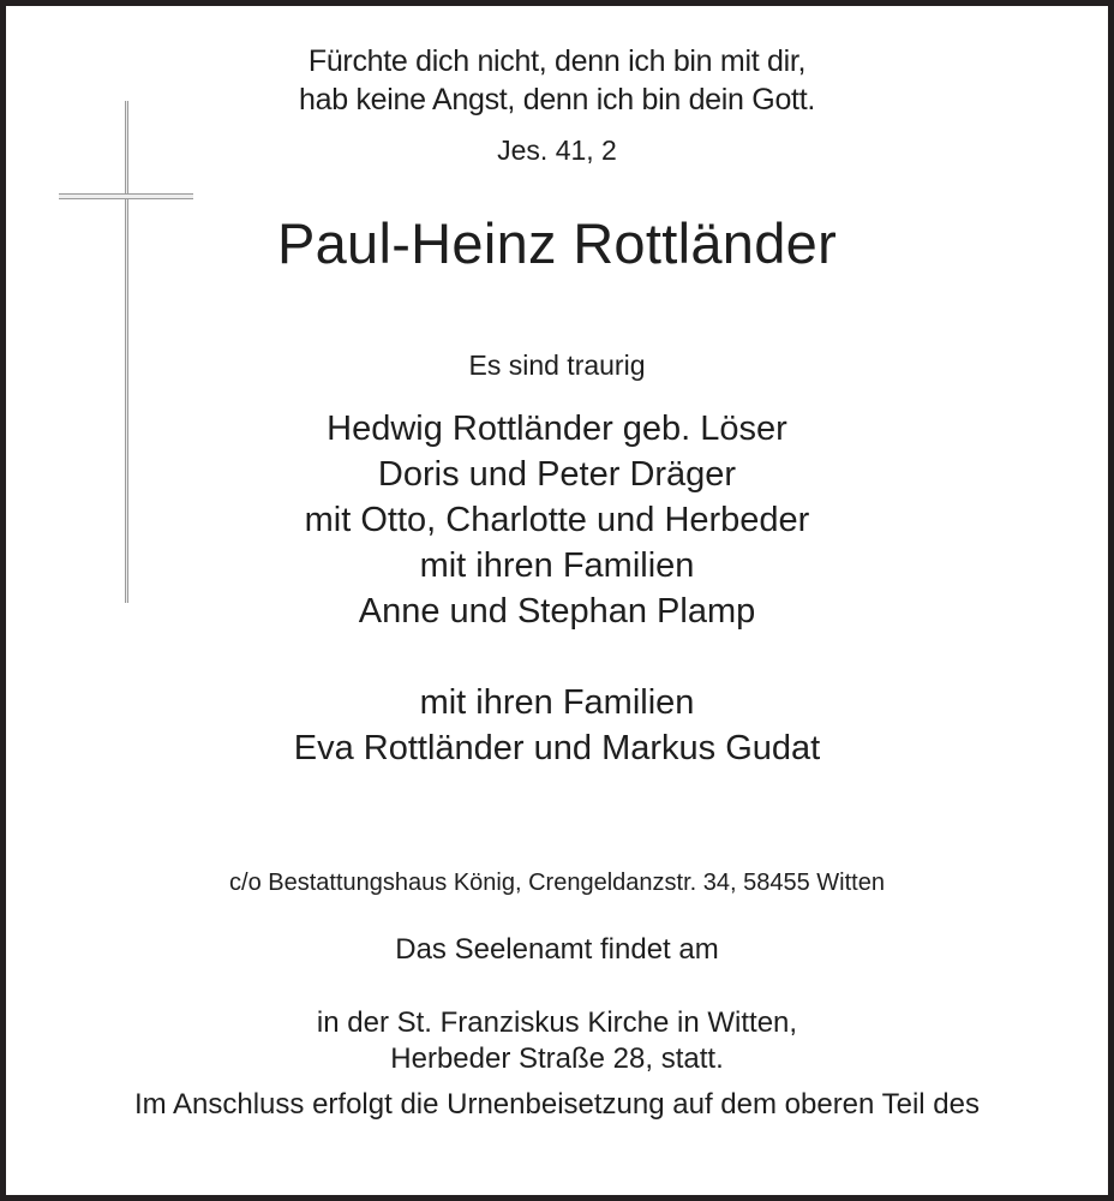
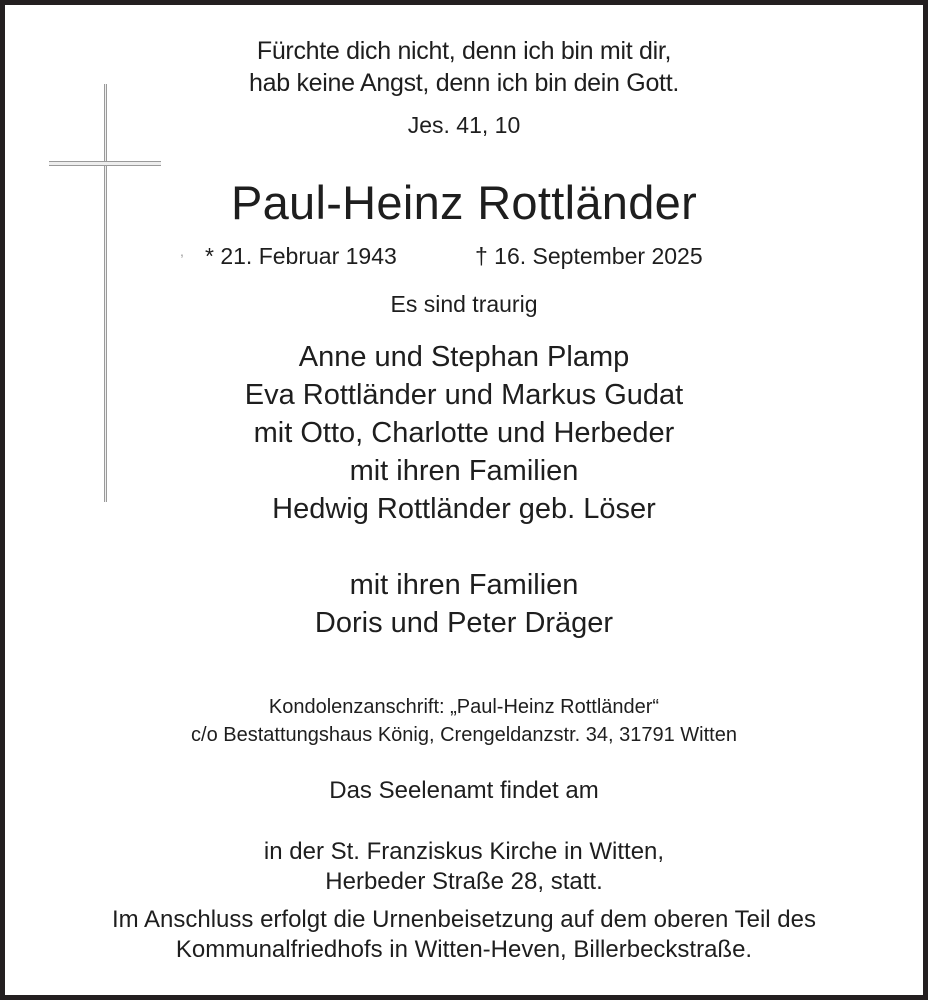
  Fürchte dich nicht, denn ich bin mit dir,
  hab keine Angst, denn ich bin dein Gott.
- Jes. 41, 2
+ Jes. 41, 10
  Paul-Heinz Rottländer
+ ,
+ * 21. Februar 1943
+ † 16. September 2025
  Es sind traurig
- Hedwig Rottländer geb. Löser
+ Anne und Stephan Plamp
- Doris und Peter Dräger
+ Eva Rottländer und Markus Gudat
  mit Otto, Charlotte und Herbeder
  mit ihren Familien
- Anne und Stephan Plamp
+ Hedwig Rottländer geb. Löser
  mit ihren Familien
- Eva Rottländer und Markus Gudat
+ Doris und Peter Dräger
+ Kondolenzanschrift: „Paul-Heinz Rottländer“
- c/o Bestattungshaus König, Crengeldanzstr. 34, 58455 Witten
+ c/o Bestattungshaus König, Crengeldanzstr. 34, 31791 Witten
  Das Seelenamt findet am
  in der St. Franziskus Kirche in Witten,
  Herbeder Straße 28, statt.
  Im Anschluss erfolgt die Urnenbeisetzung auf dem oberen Teil des
+ Kommunalfriedhofs in Witten-Heven, Billerbeckstraße.
